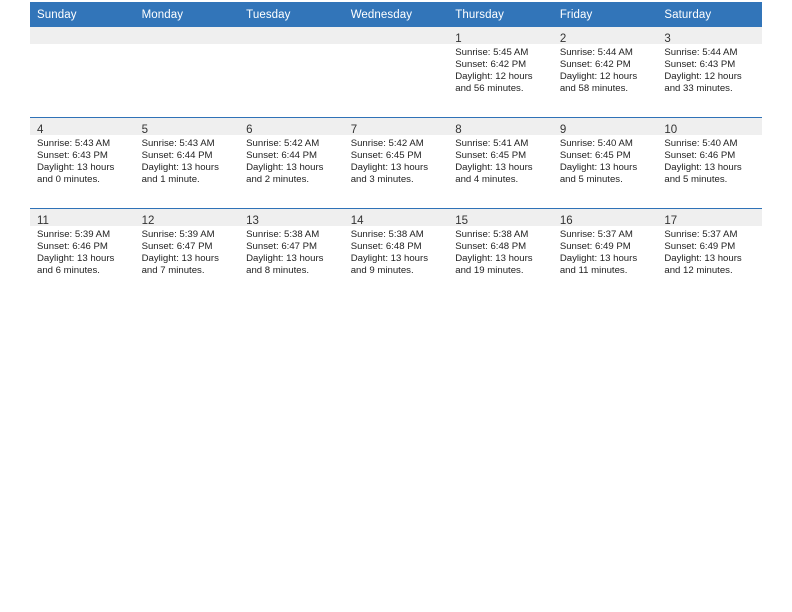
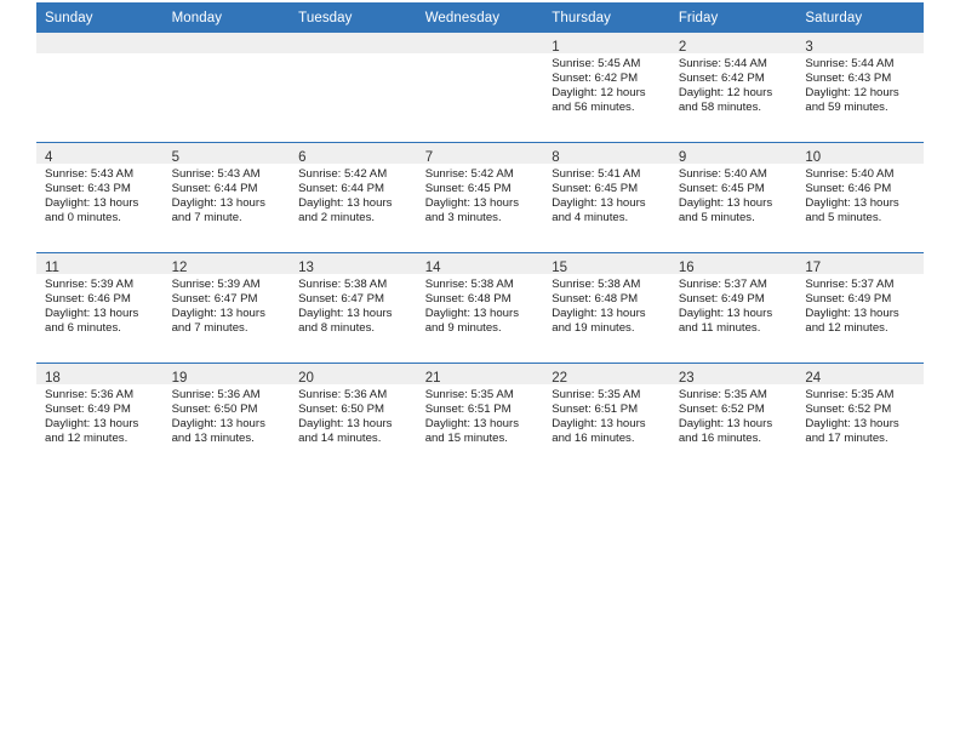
  Sunday	Monday	Tuesday	Wednesday	Thursday	Friday	Saturday
- 				1Sunrise: 5:45 AMSunset: 6:42 PMDaylight: 12 hoursand 56 minutes.	2Sunrise: 5:44 AMSunset: 6:42 PMDaylight: 12 hoursand 58 minutes.	3Sunrise: 5:44 AMSunset: 6:43 PMDaylight: 12 hoursand 33 minutes.
+ 				1Sunrise: 5:45 AMSunset: 6:42 PMDaylight: 12 hoursand 56 minutes.	2Sunrise: 5:44 AMSunset: 6:42 PMDaylight: 12 hoursand 58 minutes.	3Sunrise: 5:44 AMSunset: 6:43 PMDaylight: 12 hoursand 59 minutes.
- 4Sunrise: 5:43 AMSunset: 6:43 PMDaylight: 13 hoursand 0 minutes.	5Sunrise: 5:43 AMSunset: 6:44 PMDaylight: 13 hoursand 1 minute.	6Sunrise: 5:42 AMSunset: 6:44 PMDaylight: 13 hoursand 2 minutes.	7Sunrise: 5:42 AMSunset: 6:45 PMDaylight: 13 hoursand 3 minutes.	8Sunrise: 5:41 AMSunset: 6:45 PMDaylight: 13 hoursand 4 minutes.	9Sunrise: 5:40 AMSunset: 6:45 PMDaylight: 13 hoursand 5 minutes.	10Sunrise: 5:40 AMSunset: 6:46 PMDaylight: 13 hoursand 5 minutes.
+ 4Sunrise: 5:43 AMSunset: 6:43 PMDaylight: 13 hoursand 0 minutes.	5Sunrise: 5:43 AMSunset: 6:44 PMDaylight: 13 hoursand 7 minute.	6Sunrise: 5:42 AMSunset: 6:44 PMDaylight: 13 hoursand 2 minutes.	7Sunrise: 5:42 AMSunset: 6:45 PMDaylight: 13 hoursand 3 minutes.	8Sunrise: 5:41 AMSunset: 6:45 PMDaylight: 13 hoursand 4 minutes.	9Sunrise: 5:40 AMSunset: 6:45 PMDaylight: 13 hoursand 5 minutes.	10Sunrise: 5:40 AMSunset: 6:46 PMDaylight: 13 hoursand 5 minutes.
  11Sunrise: 5:39 AMSunset: 6:46 PMDaylight: 13 hoursand 6 minutes.	12Sunrise: 5:39 AMSunset: 6:47 PMDaylight: 13 hoursand 7 minutes.	13Sunrise: 5:38 AMSunset: 6:47 PMDaylight: 13 hoursand 8 minutes.	14Sunrise: 5:38 AMSunset: 6:48 PMDaylight: 13 hoursand 9 minutes.	15Sunrise: 5:38 AMSunset: 6:48 PMDaylight: 13 hoursand 19 minutes.	16Sunrise: 5:37 AMSunset: 6:49 PMDaylight: 13 hoursand 11 minutes.	17Sunrise: 5:37 AMSunset: 6:49 PMDaylight: 13 hoursand 12 minutes.
+ 18Sunrise: 5:36 AMSunset: 6:49 PMDaylight: 13 hoursand 12 minutes.	19Sunrise: 5:36 AMSunset: 6:50 PMDaylight: 13 hoursand 13 minutes.	20Sunrise: 5:36 AMSunset: 6:50 PMDaylight: 13 hoursand 14 minutes.	21Sunrise: 5:35 AMSunset: 6:51 PMDaylight: 13 hoursand 15 minutes.	22Sunrise: 5:35 AMSunset: 6:51 PMDaylight: 13 hoursand 16 minutes.	23Sunrise: 5:35 AMSunset: 6:52 PMDaylight: 13 hoursand 16 minutes.	24Sunrise: 5:35 AMSunset: 6:52 PMDaylight: 13 hoursand 17 minutes.
